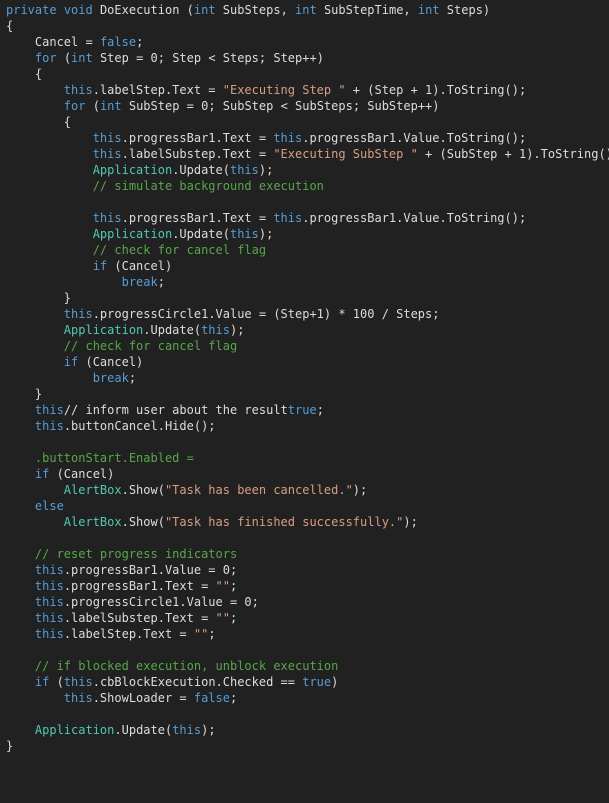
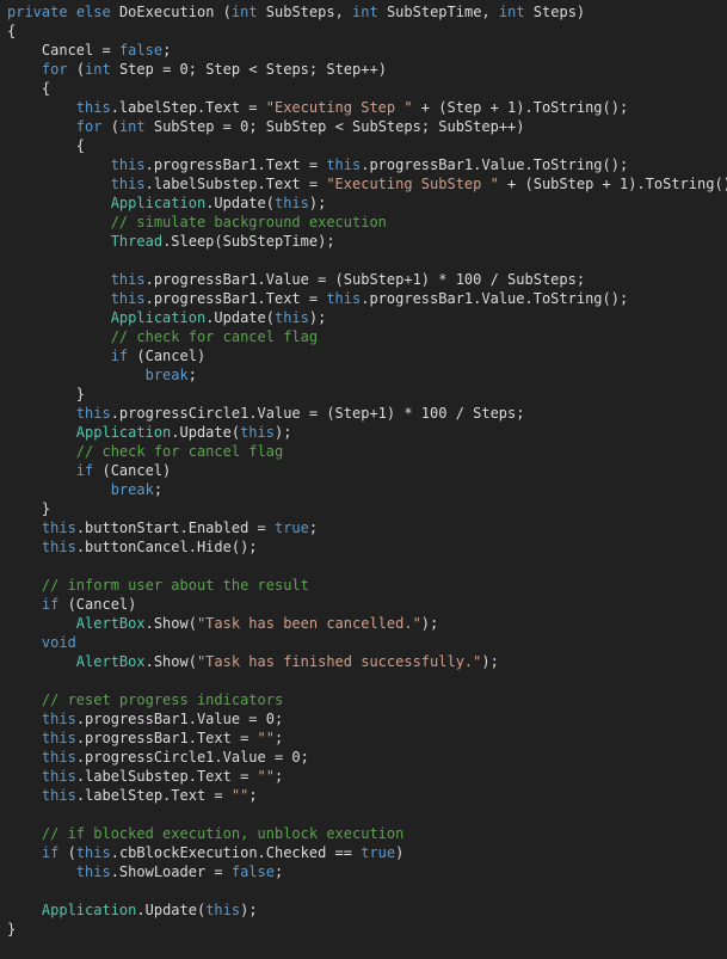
- private void DoExecution (int SubSteps, int SubStepTime, int Steps)
+ private else DoExecution (int SubSteps, int SubStepTime, int Steps)
  {
  Cancel = false;
  for (int Step = 0; Step < Steps; Step++)
  {
  this.labelStep.Text = "Executing Step " + (Step + 1).ToString();
  for (int SubStep = 0; SubStep < SubSteps; SubStep++)
  {
  this.progressBar1.Text = this.progressBar1.Value.ToString();
  this.labelSubstep.Text = "Executing SubStep " + (SubStep + 1).ToString(
  Application.Update(this);
  // simulate background execution
+ Thread.Sleep(SubStepTime);
+ this.progressBar1.Value = (SubStep+1) * 100 / SubSteps;
  this.progressBar1.Text = this.progressBar1.Value.ToString();
  Application.Update(this);
  // check for cancel flag
  if (Cancel)
  break;
  }
  this.progressCircle1.Value = (Step+1) * 100 / Steps;
  Application.Update(this);
  // check for cancel flag
  if (Cancel)
  break;
  }
- this// inform user about the resulttrue;
+ this.buttonStart.Enabled = true;
  this.buttonCancel.Hide();
- .buttonStart.Enabled =
+ // inform user about the result
  if (Cancel)
  AlertBox.Show("Task has been cancelled.");
- else
+ void
  AlertBox.Show("Task has finished successfully.");
  // reset progress indicators
  this.progressBar1.Value = 0;
  this.progressBar1.Text = "";
  this.progressCircle1.Value = 0;
  this.labelSubstep.Text = "";
  this.labelStep.Text = "";
  // if blocked execution, unblock execution
  if (this.cbBlockExecution.Checked == true)
  this.ShowLoader = false;
  Application.Update(this);
  }
